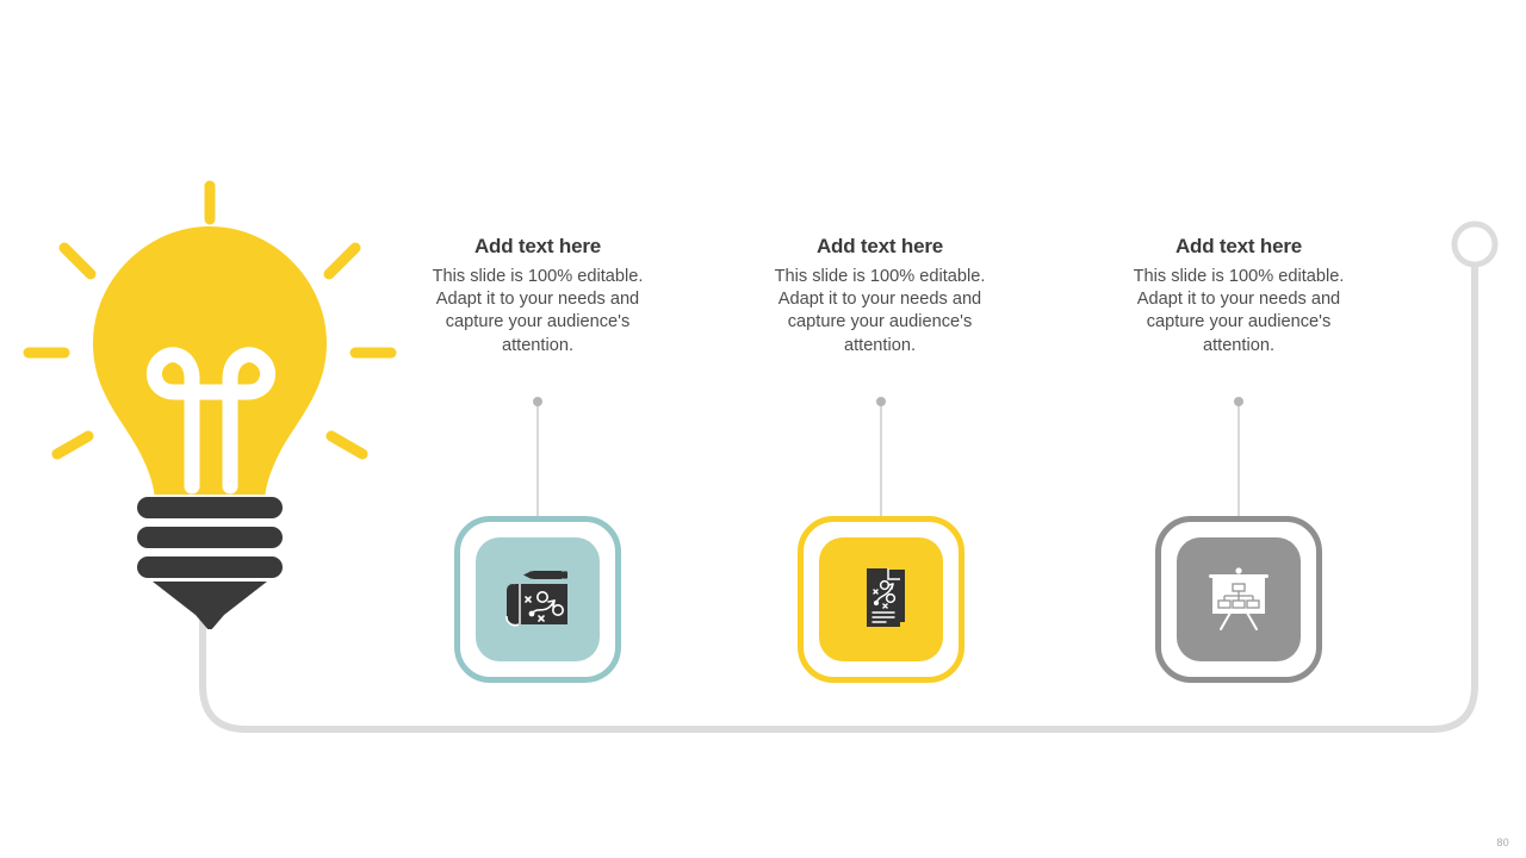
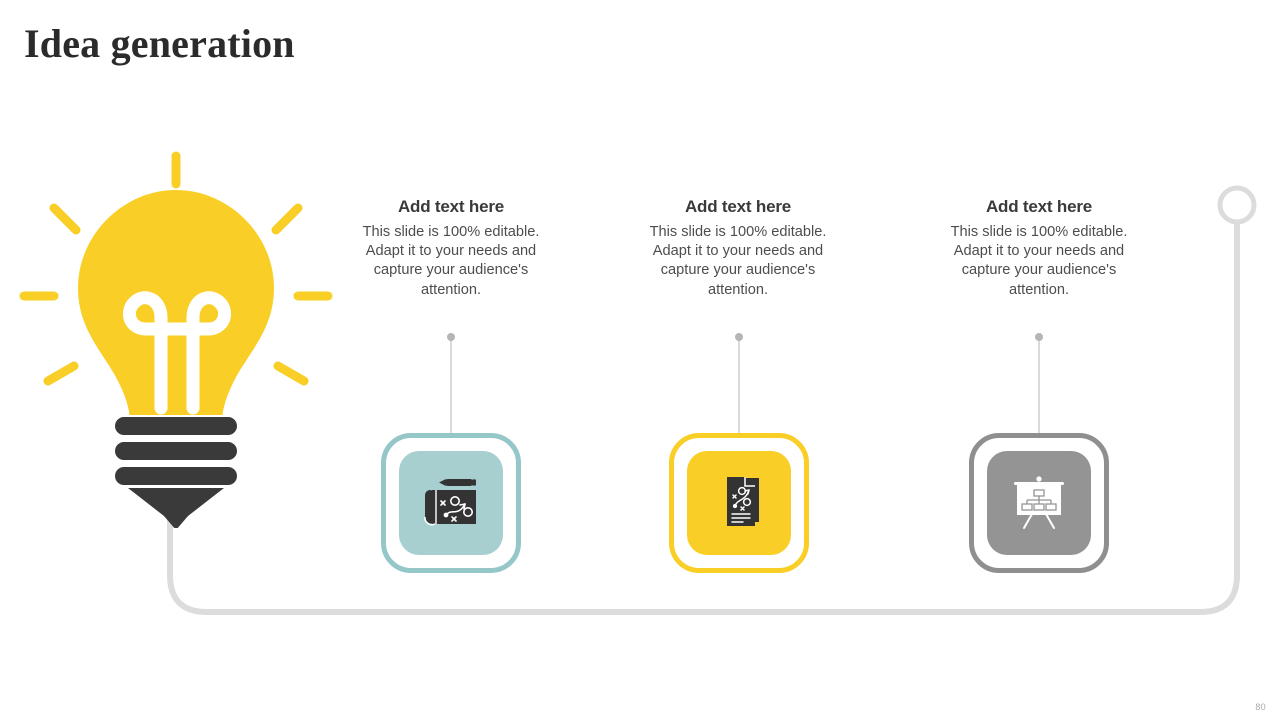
+ Idea generation
  Add text here
  This slide is 100% editable. Adapt it to your needs and capture your audience's attention.
  Add text here
  This slide is 100% editable. Adapt it to your needs and capture your audience's attention.
  Add text here
  This slide is 100% editable. Adapt it to your needs and capture your audience's attention.
  80
